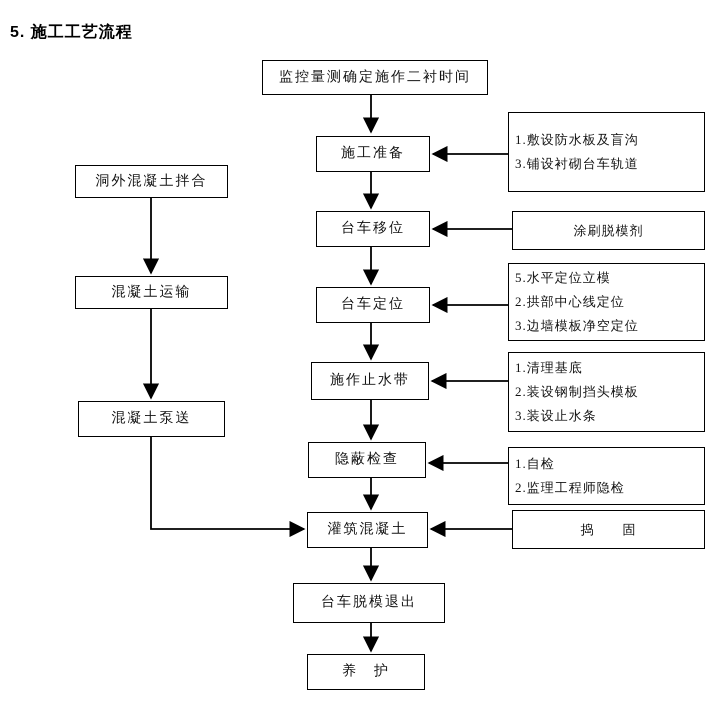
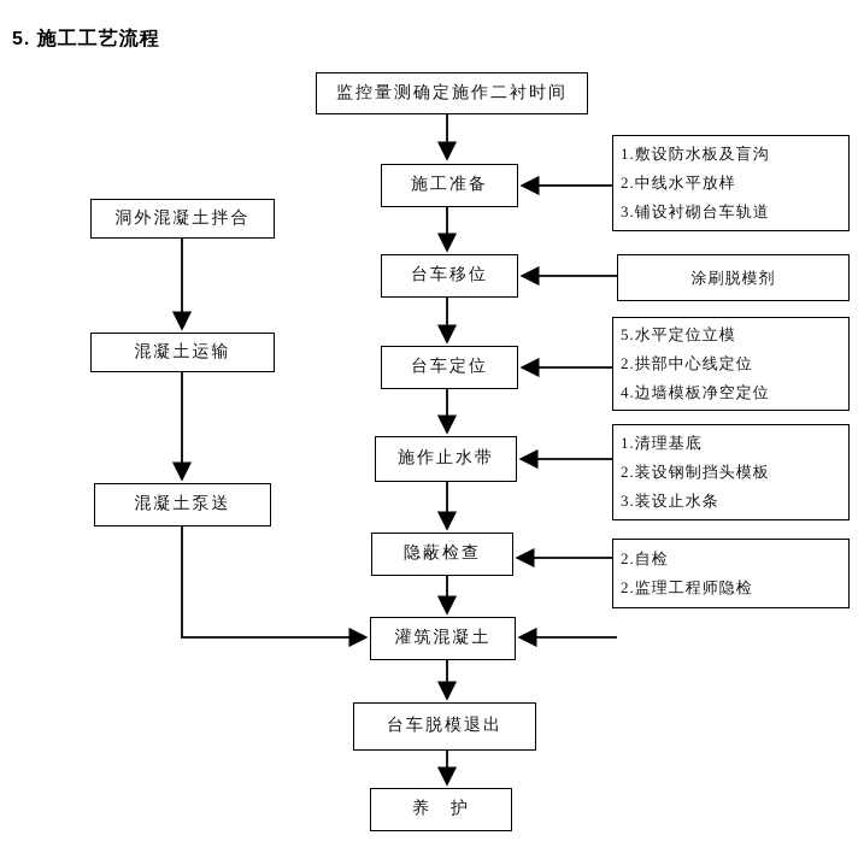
  5. 施工工艺流程
  监控量测确定施作二衬时间
  施工准备
  台车移位
  台车定位
  施作止水带
  隐蔽检查
  灌筑混凝土
  台车脱模退出
  养 护
  洞外混凝土拌合
  混凝土运输
  混凝土泵送
  1.敷设防水板及盲沟
+ 2.中线水平放样
  3.铺设衬砌台车轨道
  涂刷脱模剂
  5.水平定位立模
  2.拱部中心线定位
- 3.边墙模板净空定位
+ 4.边墙模板净空定位
  1.清理基底
  2.装设钢制挡头模板
  3.装设止水条
- 1.自检
+ 2.自检
  2.监理工程师隐检
- 捣 固
